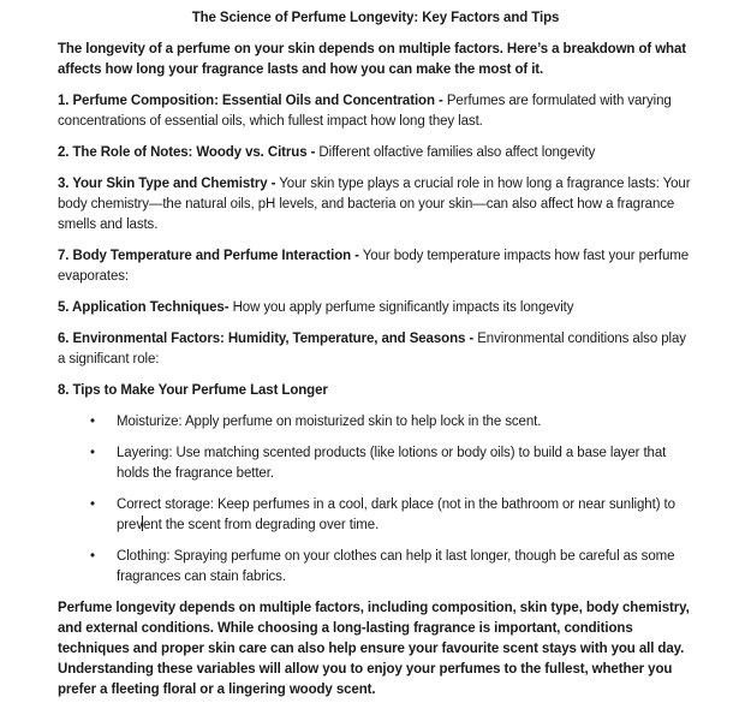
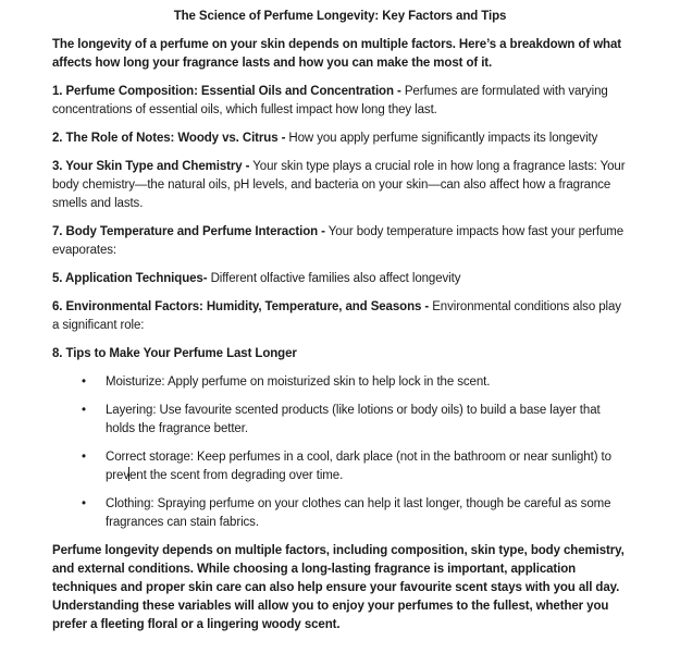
  The Science of Perfume Longevity: Key Factors and Tips
  The longevity of a perfume on your skin depends on multiple factors. Here’s a breakdown of what affects how long your fragrance lasts and how you can make the most of it.
  1. Perfume Composition: Essential Oils and Concentration - Perfumes are formulated with varying concentrations of essential oils, which fullest impact how long they last.
- 2. The Role of Notes: Woody vs. Citrus - Different olfactive families also affect longevity
+ 2. The Role of Notes: Woody vs. Citrus - How you apply perfume significantly impacts its longevity
  3. Your Skin Type and Chemistry - Your skin type plays a crucial role in how long a fragrance lasts: Your body chemistry—the natural oils, pH levels, and bacteria on your skin—can also affect how a fragrance smells and lasts.
  7. Body Temperature and Perfume Interaction - Your body temperature impacts how fast your perfume evaporates:
- 5. Application Techniques- How you apply perfume significantly impacts its longevity
+ 5. Application Techniques- Different olfactive families also affect longevity
  6. Environmental Factors: Humidity, Temperature, and Seasons - Environmental conditions also play a significant role:
  8. Tips to Make Your Perfume Last Longer
  •
  Moisturize: Apply perfume on moisturized skin to help lock in the scent.
  •
- Layering: Use matching scented products (like lotions or body oils) to build a base layer that holds the fragrance better.
+ Layering: Use favourite scented products (like lotions or body oils) to build a base layer that holds the fragrance better.
  •
  Correct storage: Keep perfumes in a cool, dark place (not in the bathroom or near sunlight) to prevent the scent from degrading over time.
  •
  Clothing: Spraying perfume on your clothes can help it last longer, though be careful as some fragrances can stain fabrics.
- Perfume longevity depends on multiple factors, including composition, skin type, body chemistry, and external conditions. While choosing a long-lasting fragrance is important, conditions techniques and proper skin care can also help ensure your favourite scent stays with you all day. Understanding these variables will allow you to enjoy your perfumes to the fullest, whether you prefer a fleeting floral or a lingering woody scent.
+ Perfume longevity depends on multiple factors, including composition, skin type, body chemistry, and external conditions. While choosing a long-lasting fragrance is important, application techniques and proper skin care can also help ensure your favourite scent stays with you all day. Understanding these variables will allow you to enjoy your perfumes to the fullest, whether you prefer a fleeting floral or a lingering woody scent.
